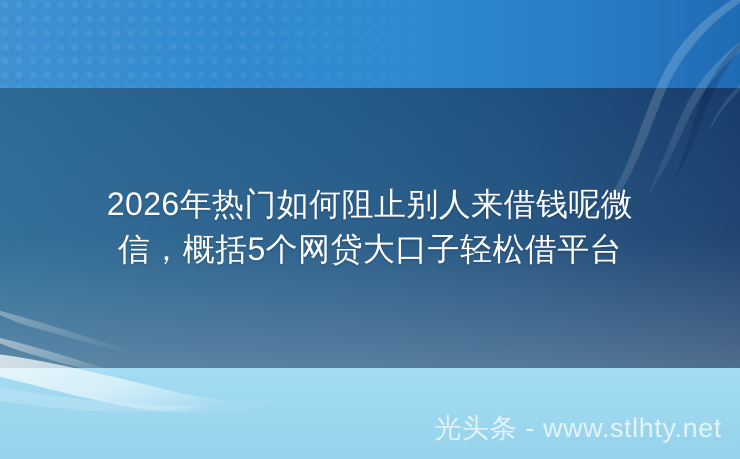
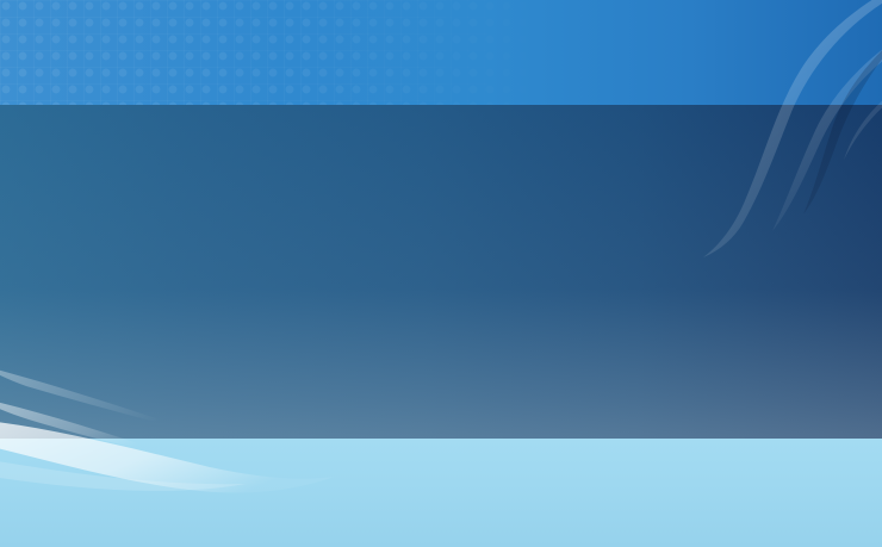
- 2026年热门如何阻止别人来借钱呢微
- 信，概括5个网贷大口子轻松借平台
- 光头条 - www.stlhty.net
